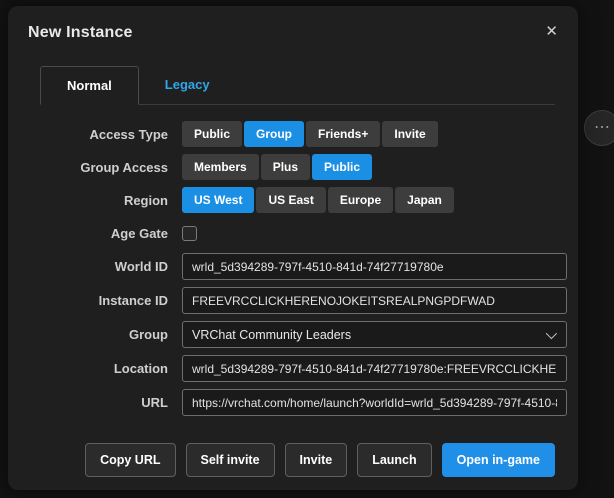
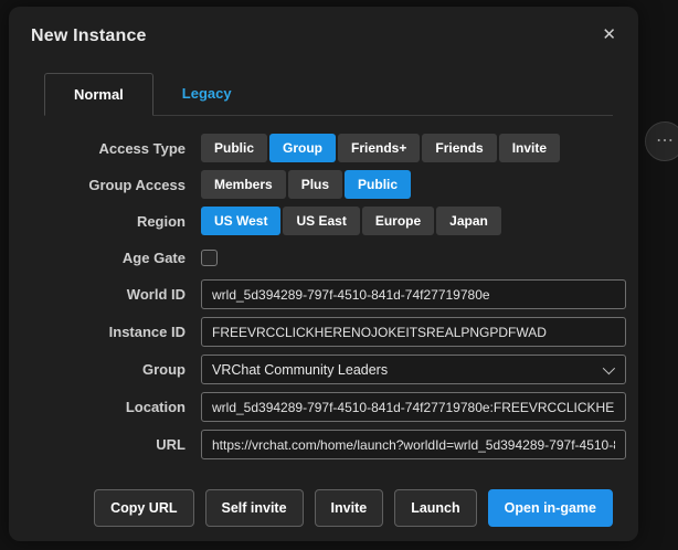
  ⋯
  New Instance
  ✕
  Normal
  Legacy
  Access Type
  Public
  Group
  Friends+
+ Friends
  Invite
  Group Access
  Members
  Plus
  Public
  Region
  US West
  US East
  Europe
  Japan
  Age Gate
  World ID
  wrld_5d394289-797f-4510-841d-74f27719780e
  Instance ID
  FREEVRCCLICKHERENOJOKEITSREALPNGPDFWAD
  Group
  VRChat Community Leaders
  Location
  wrld_5d394289-797f-4510-841d-74f27719780e:FREEVRCCLICKHE
  URL
  https://vrchat.com/home/launch?worldId=wrld_5d394289-797f-4510-
  Copy URL
  Self invite
  Invite
  Launch
  Open in-game
